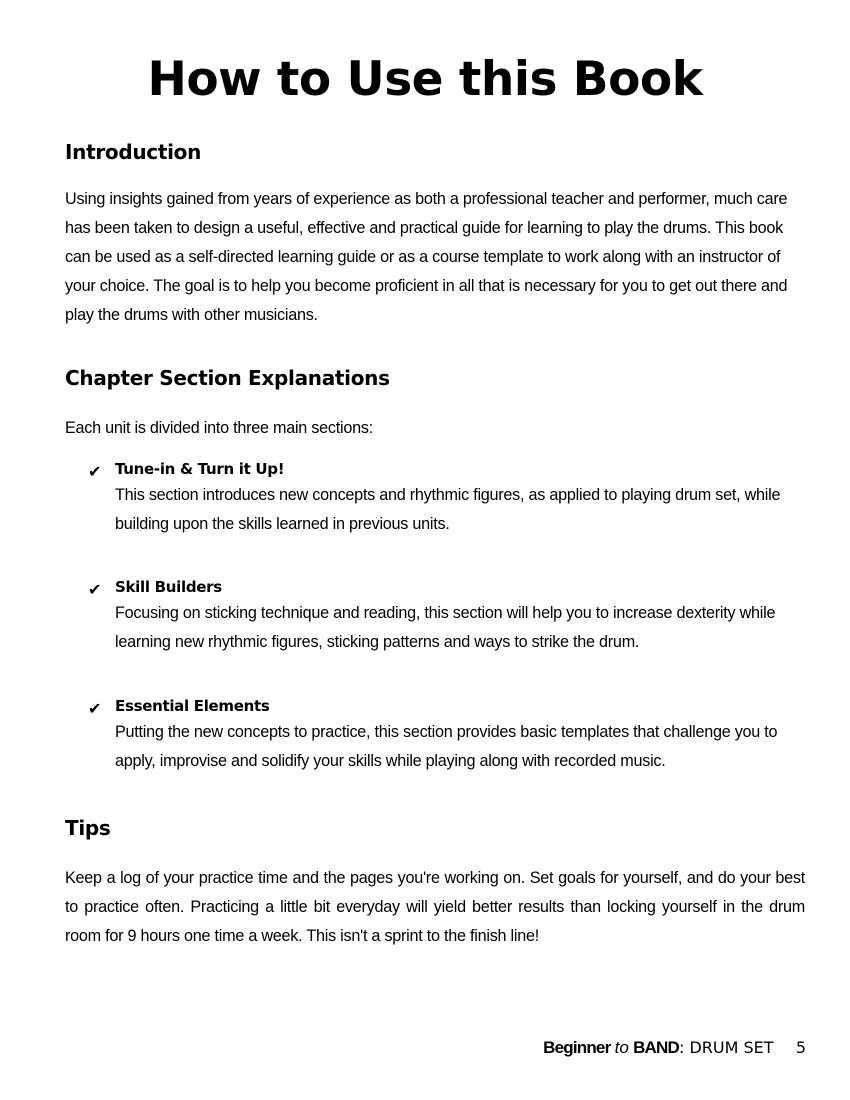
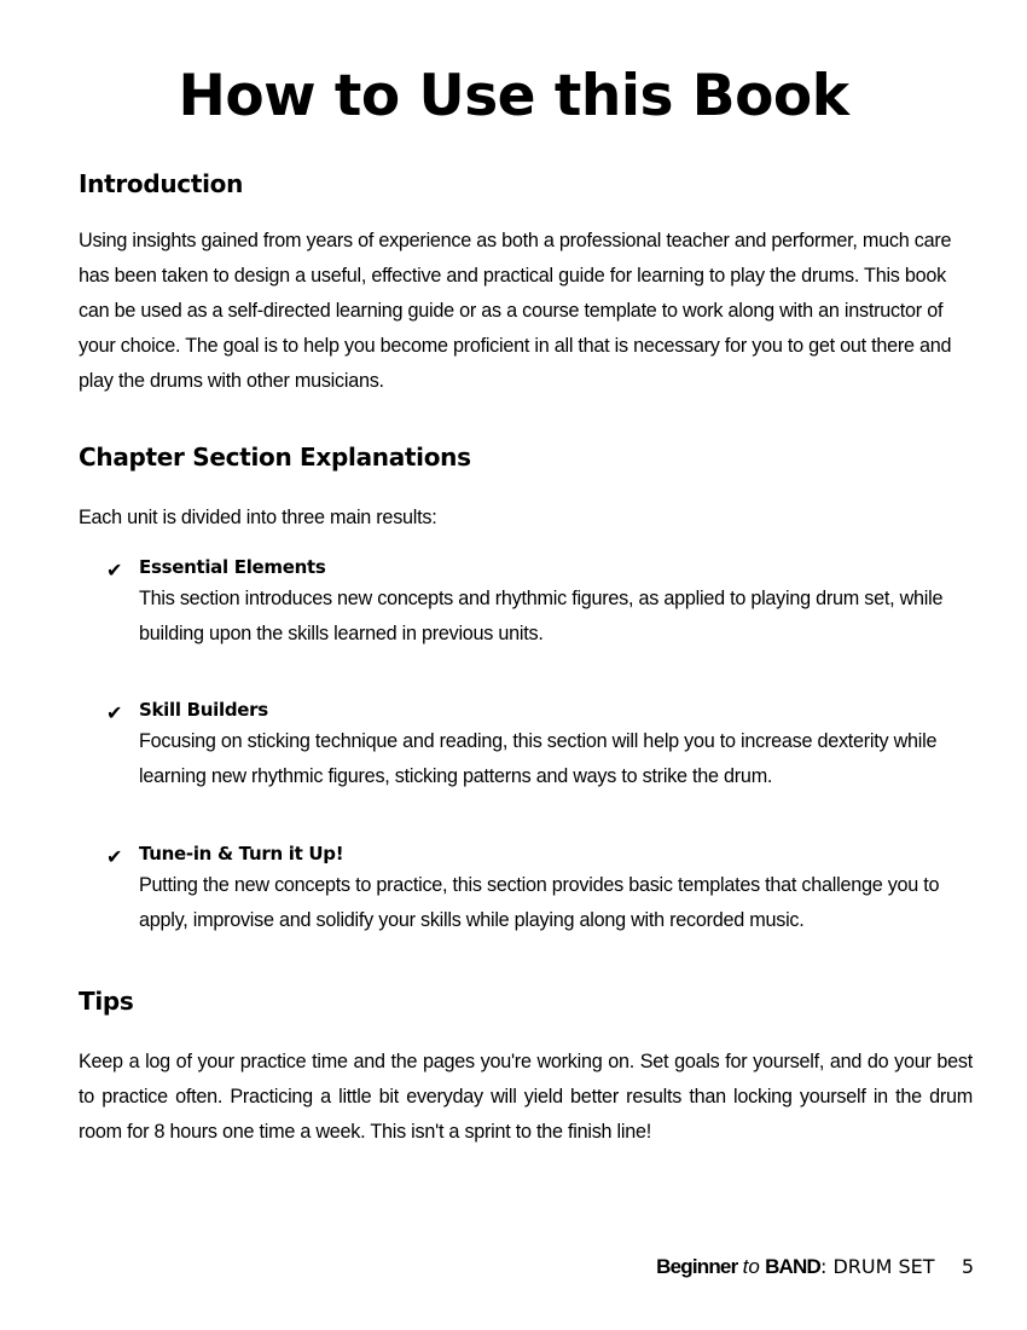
  How to Use this Book
  Introduction
  Using insights gained from years of experience as both a professional teacher and performer, much care has been taken to design a useful, effective and practical guide for learning to play the drums. This book can be used as a self-directed learning guide or as a course template to work along with an instructor of your choice. The goal is to help you become proficient in all that is necessary for you to get out there and play the drums with other musicians.
  Chapter Section Explanations
- Each unit is divided into three main sections:
+ Each unit is divided into three main results:
  ✔
- Tune-in & Turn it Up!
+ Essential Elements
  This section introduces new concepts and rhythmic figures, as applied to playing drum set, while building upon the skills learned in previous units.
  ✔
  Skill Builders
  Focusing on sticking technique and reading, this section will help you to increase dexterity while learning new rhythmic figures, sticking patterns and ways to strike the drum.
  ✔
- Essential Elements
+ Tune-in & Turn it Up!
  Putting the new concepts to practice, this section provides basic templates that challenge you to apply, improvise and solidify your skills while playing along with recorded music.
  Tips
- Keep a log of your practice time and the pages you're working on. Set goals for yourself, and do your best to practice often. Practicing a little bit everyday will yield better results than locking yourself in the drum room for 9 hours one time a week. This isn't a sprint to the finish line!
+ Keep a log of your practice time and the pages you're working on. Set goals for yourself, and do your best to practice often. Practicing a little bit everyday will yield better results than locking yourself in the drum room for 8 hours one time a week. This isn't a sprint to the finish line!
  Beginner to BAND: DRUM SET 5
